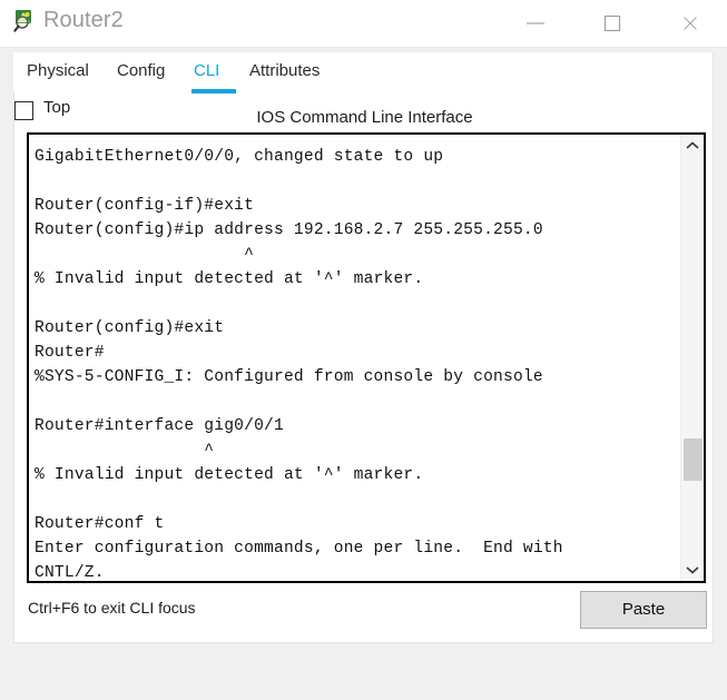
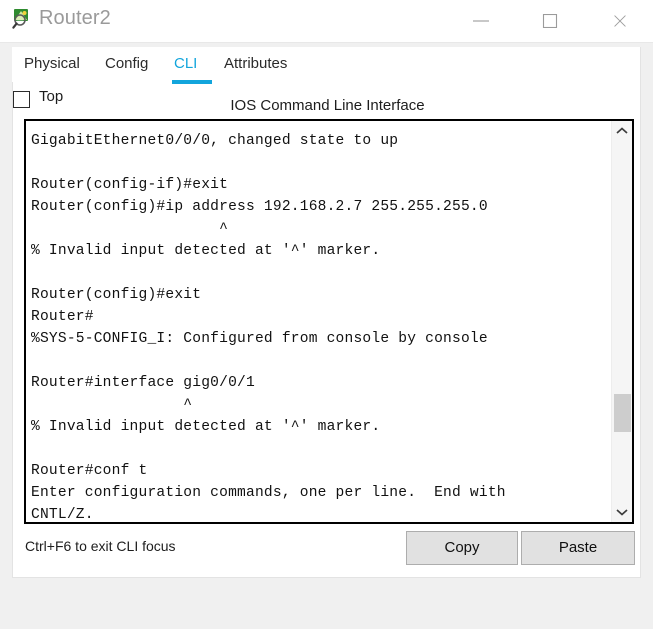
  Router2
  IOS Command Line Interface
  GigabitEthernet0/0/0, changed state to up
  Router(config-if)#exit
  Router(config)#ip address 192.168.2.7 255.255.255.0
  ^
  % Invalid input detected at '^' marker.
  Router(config)#exit
  Router#
  %SYS-5-CONFIG_I: Configured from console by console
  Router#interface gig0/0/1
  ^
  % Invalid input detected at '^' marker.
  Router#conf t
  Enter configuration commands, one per line. End with
  CNTL/Z.
  Ctrl+F6 to exit CLI focus
+ Copy
  Paste
  Physical
  Config
  CLI
  Attributes
  Top
